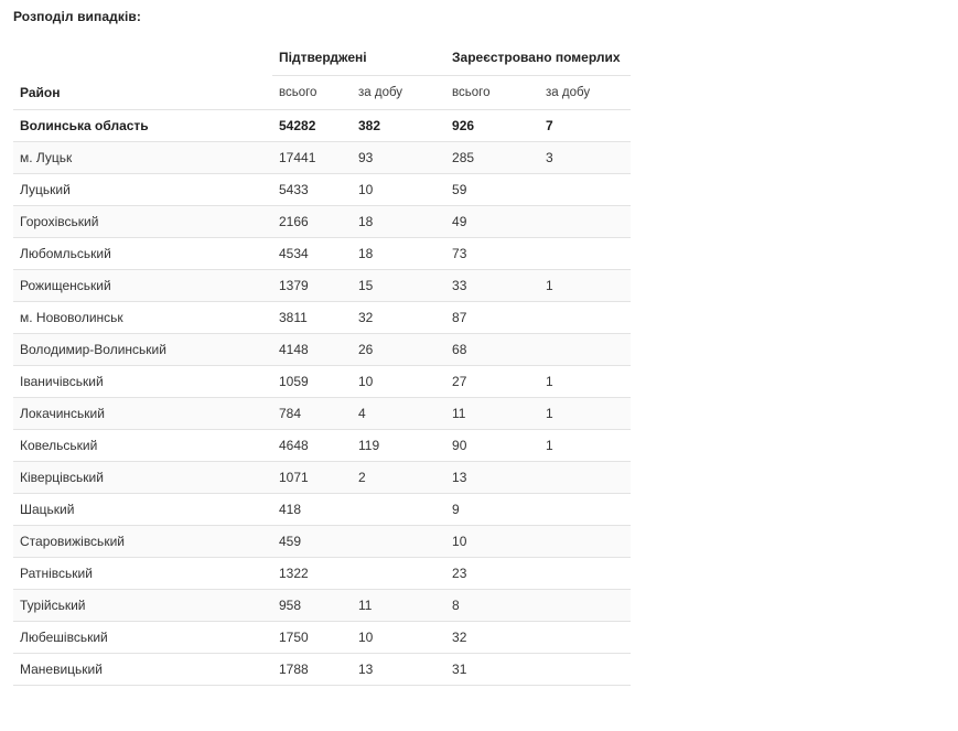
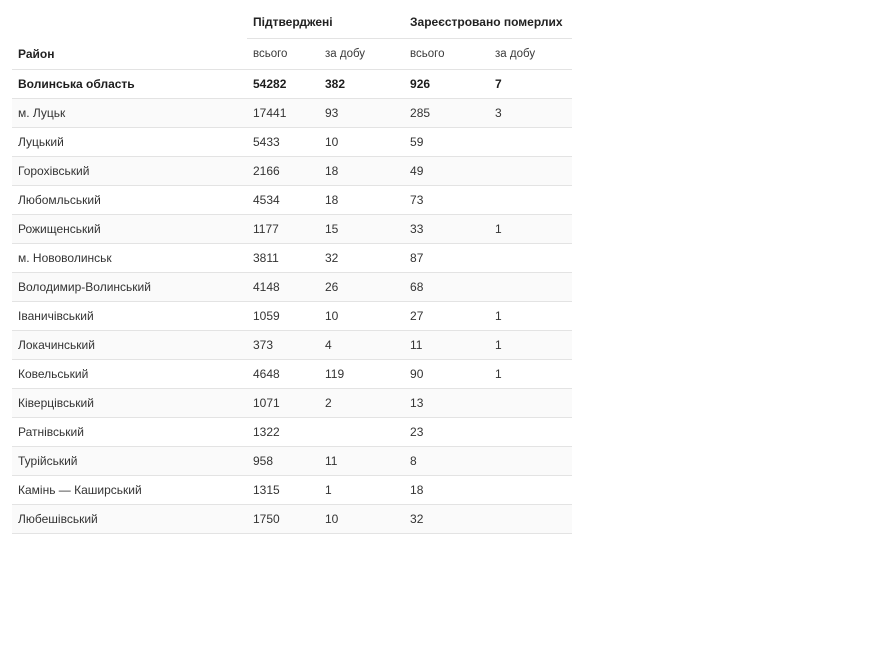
- Розподіл випадків:
  	Підтверджені	Зареєстровано померлих
  Район	всього	за добу	всього	за добу
  Волинська область	54282	382	926	7
  м. Луцьк	17441	93	285	3
  Луцький	5433	10	59
  Горохівський	2166	18	49
  Любомльський	4534	18	73
- Рожищенський	1379	15	33	1
+ Рожищенський	1177	15	33	1
  м. Нововолинськ	3811	32	87
  Володимир-Волинський	4148	26	68
  Іваничівський	1059	10	27	1
- Локачинський	784	4	11	1
+ Локачинський	373	4	11	1
  Ковельський	4648	119	90	1
  Ківерцівський	1071	2	13
- Шацький	418		9
- Старовижівський	459		10
  Ратнівський	1322		23
  Турійський	958	11	8
+ Камінь — Каширський	1315	1	18
  Любешівський	1750	10	32
- Маневицький	1788	13	31
